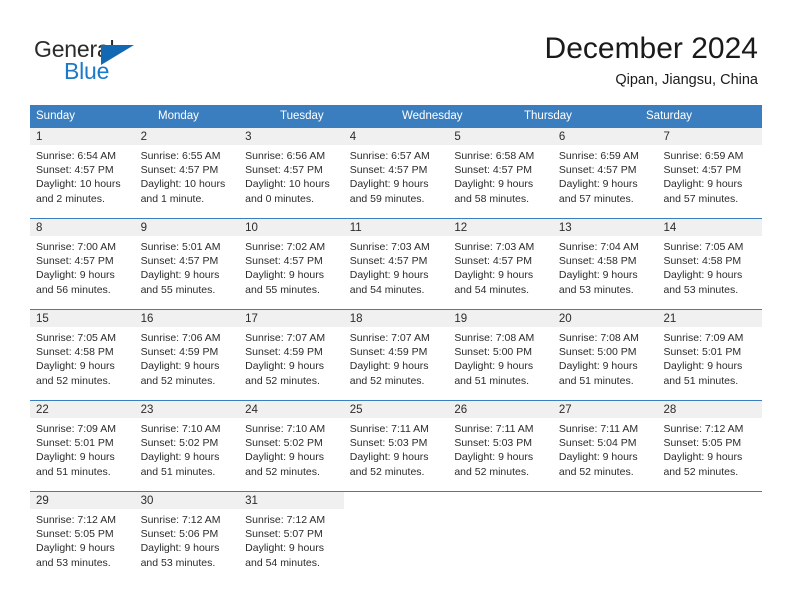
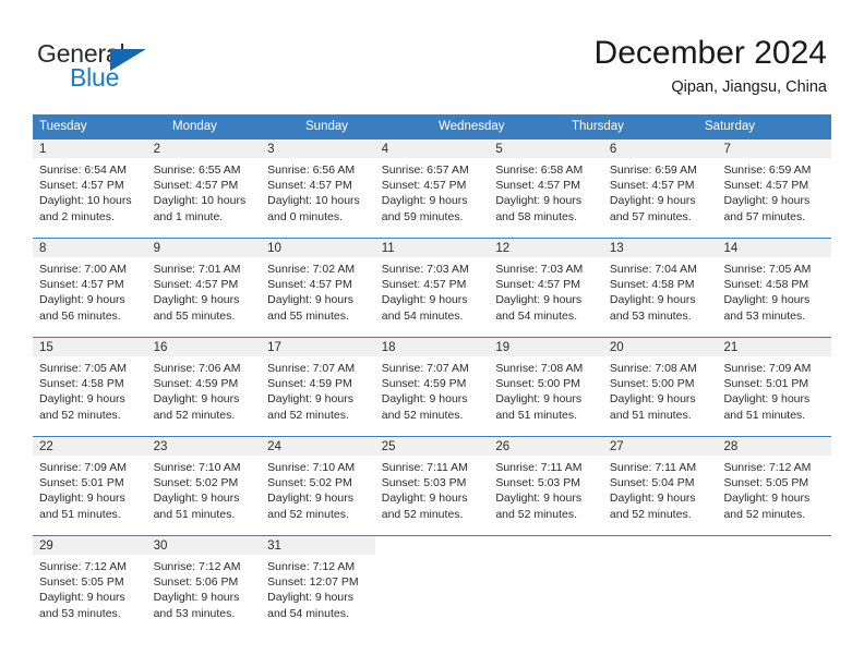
  General
  Blue
  December 2024
  Qipan, Jiangsu, China
- Sunday
+ Tuesday
  Monday
- Tuesday
+ Sunday
  Wednesday
  Thursday
  Saturday
  1
  Sunrise: 6:54 AM
  Sunset: 4:57 PM
  Daylight: 10 hours and 2 minutes.
  2
  Sunrise: 6:55 AM
  Sunset: 4:57 PM
  Daylight: 10 hours and 1 minute.
  3
  Sunrise: 6:56 AM
  Sunset: 4:57 PM
  Daylight: 10 hours and 0 minutes.
  4
  Sunrise: 6:57 AM
  Sunset: 4:57 PM
  Daylight: 9 hours and 59 minutes.
  5
  Sunrise: 6:58 AM
  Sunset: 4:57 PM
  Daylight: 9 hours and 58 minutes.
  6
  Sunrise: 6:59 AM
  Sunset: 4:57 PM
  Daylight: 9 hours and 57 minutes.
  7
  Sunrise: 6:59 AM
  Sunset: 4:57 PM
  Daylight: 9 hours and 57 minutes.
  8
  Sunrise: 7:00 AM
  Sunset: 4:57 PM
  Daylight: 9 hours and 56 minutes.
  9
- Sunrise: 5:01 AM
+ Sunrise: 7:01 AM
  Sunset: 4:57 PM
  Daylight: 9 hours and 55 minutes.
  10
  Sunrise: 7:02 AM
  Sunset: 4:57 PM
  Daylight: 9 hours and 55 minutes.
  11
  Sunrise: 7:03 AM
  Sunset: 4:57 PM
  Daylight: 9 hours and 54 minutes.
  12
  Sunrise: 7:03 AM
  Sunset: 4:57 PM
  Daylight: 9 hours and 54 minutes.
  13
  Sunrise: 7:04 AM
  Sunset: 4:58 PM
  Daylight: 9 hours and 53 minutes.
  14
  Sunrise: 7:05 AM
  Sunset: 4:58 PM
  Daylight: 9 hours and 53 minutes.
  15
  Sunrise: 7:05 AM
  Sunset: 4:58 PM
  Daylight: 9 hours and 52 minutes.
  16
  Sunrise: 7:06 AM
  Sunset: 4:59 PM
  Daylight: 9 hours and 52 minutes.
  17
  Sunrise: 7:07 AM
  Sunset: 4:59 PM
  Daylight: 9 hours and 52 minutes.
  18
  Sunrise: 7:07 AM
  Sunset: 4:59 PM
  Daylight: 9 hours and 52 minutes.
  19
  Sunrise: 7:08 AM
  Sunset: 5:00 PM
  Daylight: 9 hours and 51 minutes.
  20
  Sunrise: 7:08 AM
  Sunset: 5:00 PM
  Daylight: 9 hours and 51 minutes.
  21
  Sunrise: 7:09 AM
  Sunset: 5:01 PM
  Daylight: 9 hours and 51 minutes.
  22
  Sunrise: 7:09 AM
  Sunset: 5:01 PM
  Daylight: 9 hours and 51 minutes.
  23
  Sunrise: 7:10 AM
  Sunset: 5:02 PM
  Daylight: 9 hours and 51 minutes.
  24
  Sunrise: 7:10 AM
  Sunset: 5:02 PM
  Daylight: 9 hours and 52 minutes.
  25
  Sunrise: 7:11 AM
  Sunset: 5:03 PM
  Daylight: 9 hours and 52 minutes.
  26
  Sunrise: 7:11 AM
  Sunset: 5:03 PM
  Daylight: 9 hours and 52 minutes.
  27
  Sunrise: 7:11 AM
  Sunset: 5:04 PM
  Daylight: 9 hours and 52 minutes.
  28
  Sunrise: 7:12 AM
  Sunset: 5:05 PM
  Daylight: 9 hours and 52 minutes.
  29
  Sunrise: 7:12 AM
  Sunset: 5:05 PM
  Daylight: 9 hours and 53 minutes.
  30
  Sunrise: 7:12 AM
  Sunset: 5:06 PM
  Daylight: 9 hours and 53 minutes.
  31
  Sunrise: 7:12 AM
- Sunset: 5:07 PM
+ Sunset: 12:07 PM
  Daylight: 9 hours and 54 minutes.
